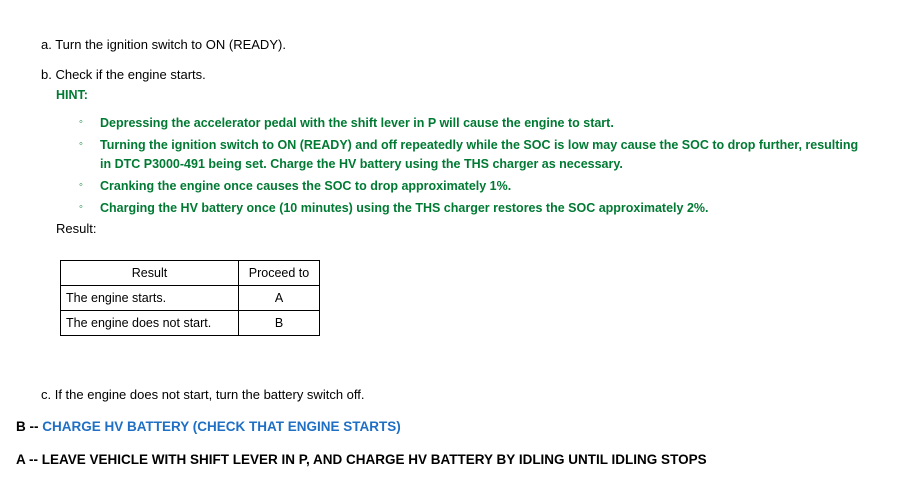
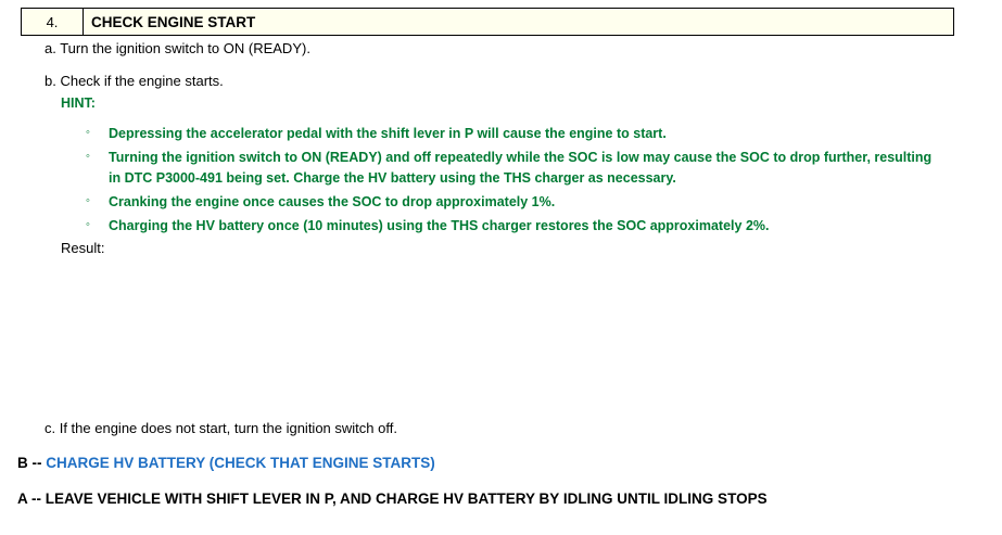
+ 4.
+ CHECK ENGINE START
  a. Turn the ignition switch to ON (READY).
  b. Check if the engine starts.
  HINT:
  ◦
  Depressing the accelerator pedal with the shift lever in P will cause the engine to start.
  ◦
  Turning the ignition switch to ON (READY) and off repeatedly while the SOC is low may cause the SOC to drop further, resulting in DTC P3000-491 being set. Charge the HV battery using the THS charger as necessary.
  ◦
  Cranking the engine once causes the SOC to drop approximately 1%.
  ◦
  Charging the HV battery once (10 minutes) using the THS charger restores the SOC approximately 2%.
  Result:
- Result	Proceed to
- The engine starts.	A
- The engine does not start.	B
- c. If the engine does not start, turn the battery switch off.
+ c. If the engine does not start, turn the ignition switch off.
  B -- CHARGE HV BATTERY (CHECK THAT ENGINE STARTS)
  A -- LEAVE VEHICLE WITH SHIFT LEVER IN P, AND CHARGE HV BATTERY BY IDLING UNTIL IDLING STOPS
